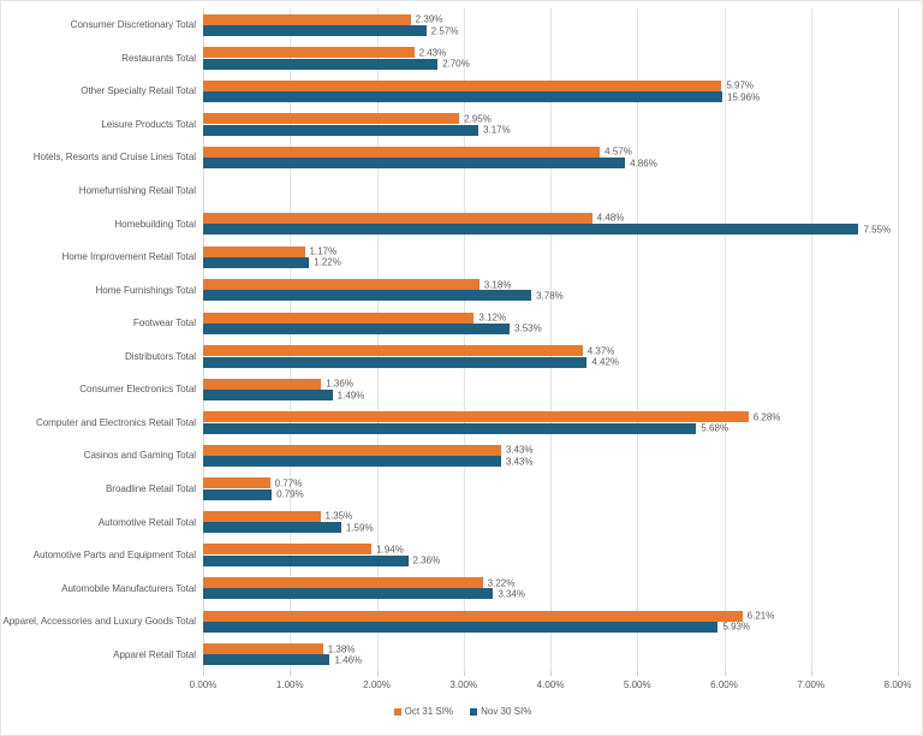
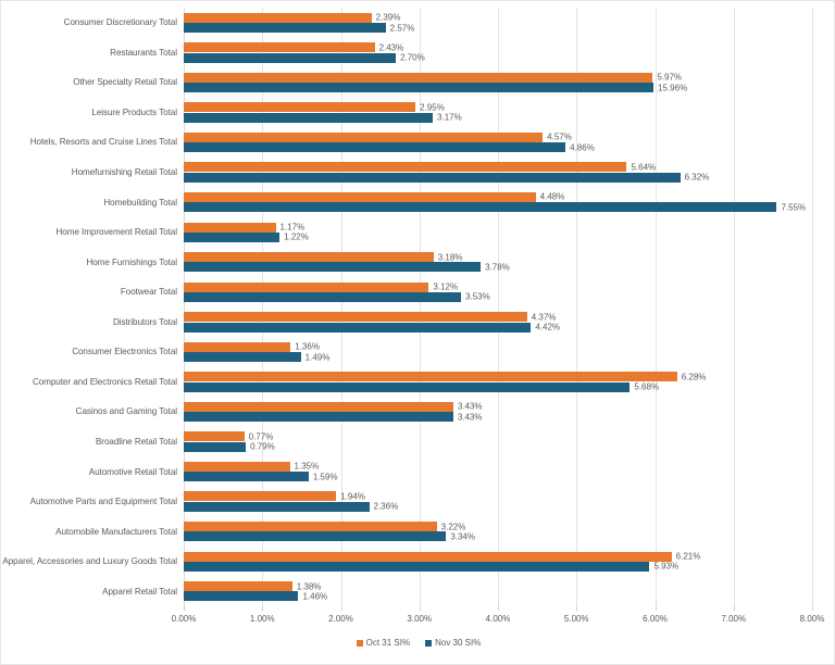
  Consumer Discretionary Total
  2.39%
  2.57%
  Restaurants Total
  2.43%
  2.70%
  Other Specialty Retail Total
  5.97%
  15.96%
  Leisure Products Total
  2.95%
  3.17%
  Hotels, Resorts and Cruise Lines Total
  4.57%
  4.86%
  Homefurnishing Retail Total
+ 5.64%
+ 6.32%
  Homebuilding Total
  4.48%
  7.55%
  Home Improvement Retail Total
  1.17%
  1.22%
  Home Furnishings Total
  3.18%
  3.78%
  Footwear Total
  3.12%
  3.53%
  Distributors Total
  4.37%
  4.42%
  Consumer Electronics Total
  1.36%
  1.49%
  Computer and Electronics Retail Total
  6.28%
  5.68%
  Casinos and Gaming Total
  3.43%
  3.43%
  Broadline Retail Total
  0.77%
  0.79%
  Automotive Retail Total
  1.35%
  1.59%
  Automotive Parts and Equipment Total
  1.94%
  2.36%
  Automobile Manufacturers Total
  3.22%
  3.34%
  Apparel, Accessories and Luxury Goods Total
  6.21%
  5.93%
  Apparel Retail Total
  1.38%
  1.46%
  0.00%
  1.00%
  2.00%
  3.00%
  4.00%
  5.00%
  6.00%
  7.00%
  8.00%
  Oct 31 SI%
  Nov 30 SI%
